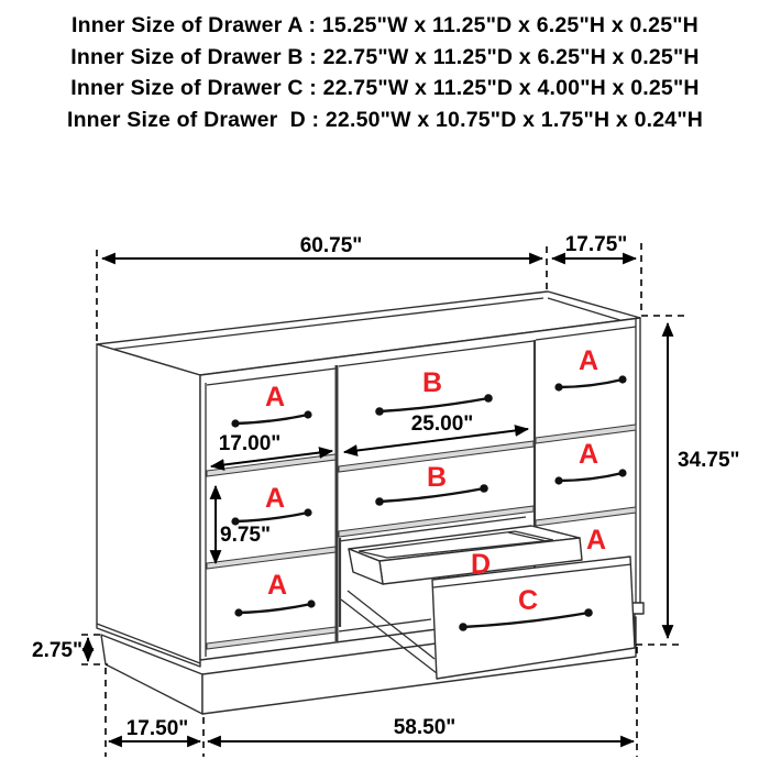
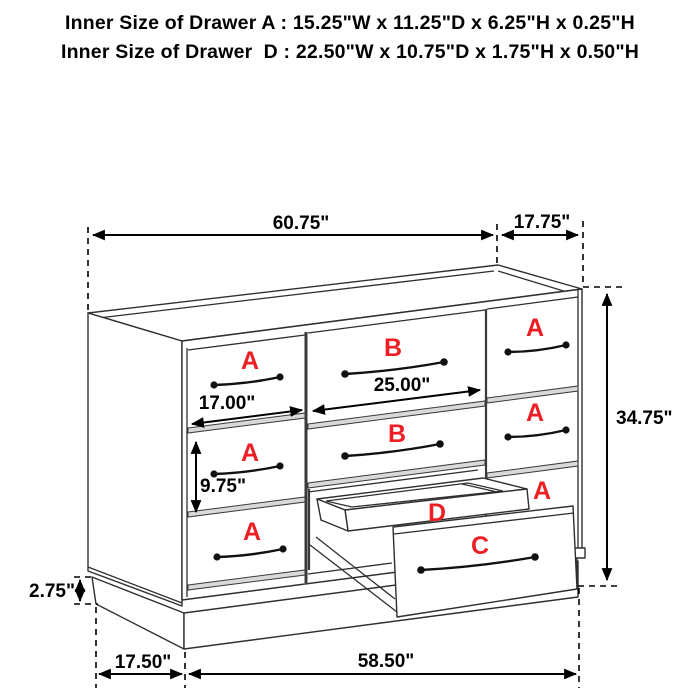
  Inner Size of Drawer A : 15.25"W x 11.25"D x 6.25"H x 0.25"H
- Inner Size of Drawer B : 22.75"W x 11.25"D x 6.25"H x 0.25"H
- Inner Size of Drawer C : 22.75"W x 11.25"D x 4.00"H x 0.25"H
- Inner Size of Drawer D : 22.50"W x 10.75"D x 1.75"H x 0.24"H
+ Inner Size of Drawer D : 22.50"W x 10.75"D x 1.75"H x 0.50"H
  A
  A
  A
  A
  A
  A
  B
  B
  C
  D
  60.75"
  17.75"
  34.75"
  17.00"
  25.00"
  9.75"
  2.75"
  17.50"
  58.50"
